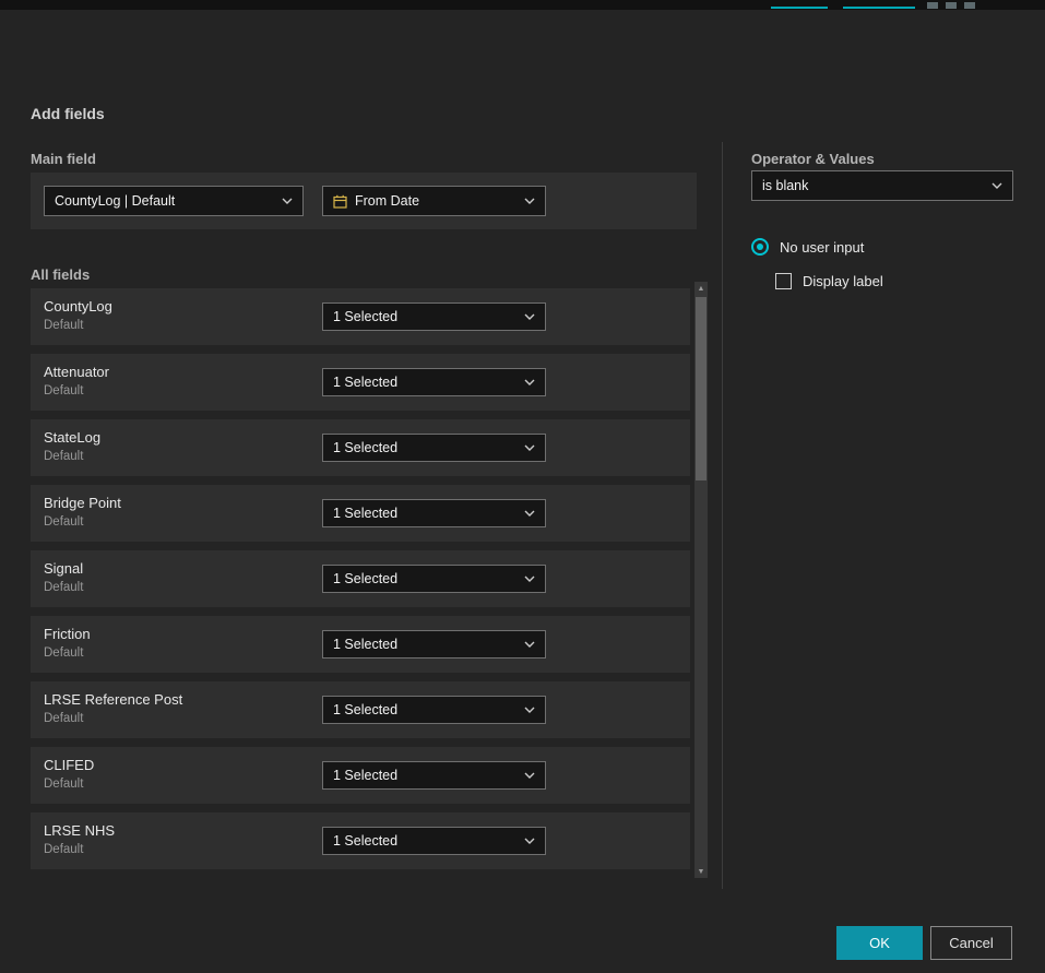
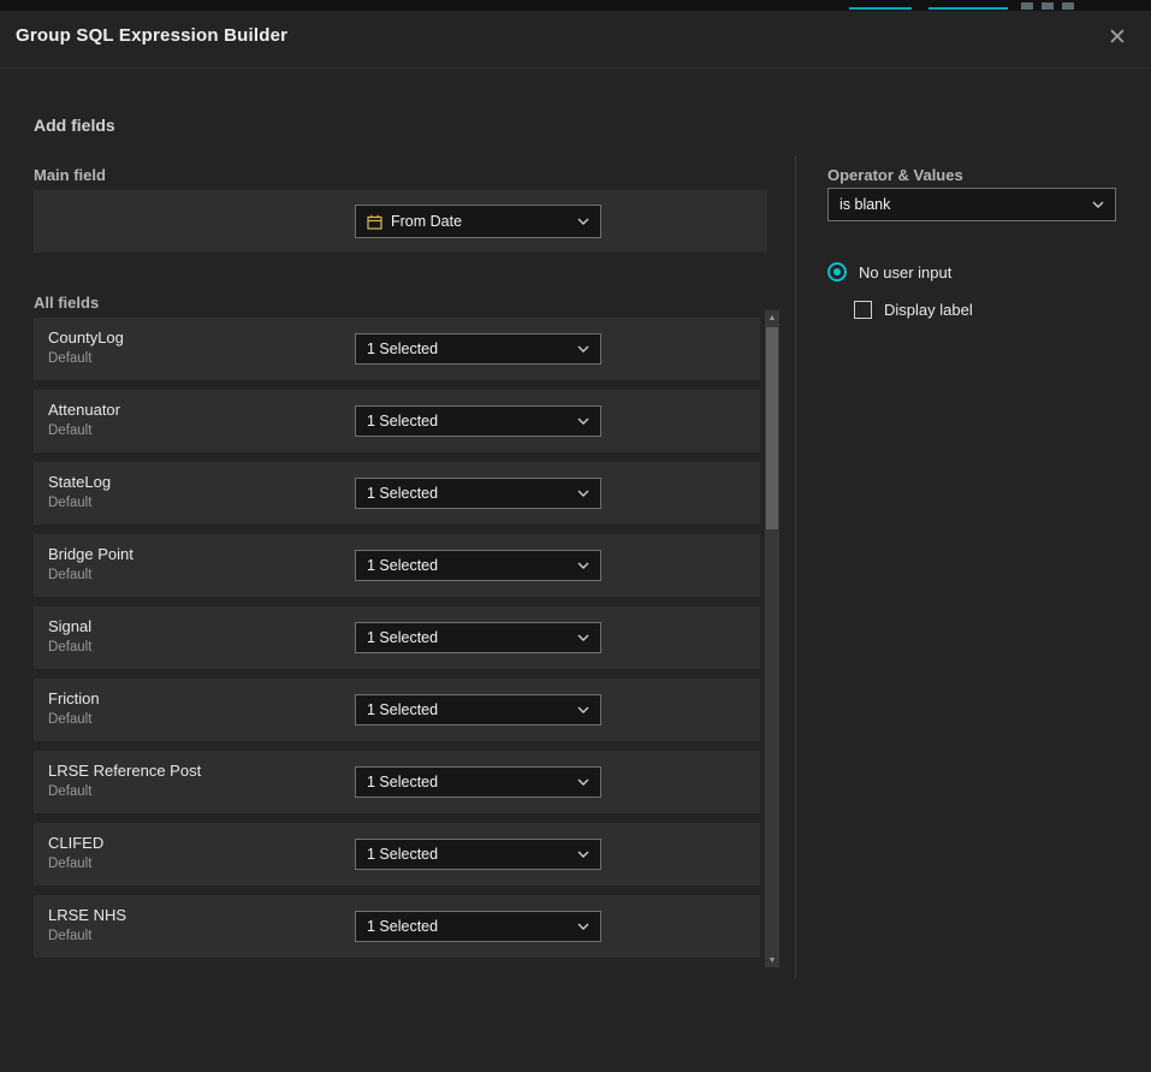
+ Group SQL Expression Builder
+ ✕
  Add fields
  Main field
- CountyLog | Default
  From Date
  All fields
  CountyLog
  Default
  1 Selected
  Attenuator
  Default
  1 Selected
  StateLog
  Default
  1 Selected
  Bridge Point
  Default
  1 Selected
  Signal
  Default
  1 Selected
  Friction
  Default
  1 Selected
  LRSE Reference Post
  Default
  1 Selected
  CLIFED
  Default
  1 Selected
  LRSE NHS
  Default
  1 Selected
  Operator & Values
  is blank
  No user input
  Display label
- OK
- Cancel
